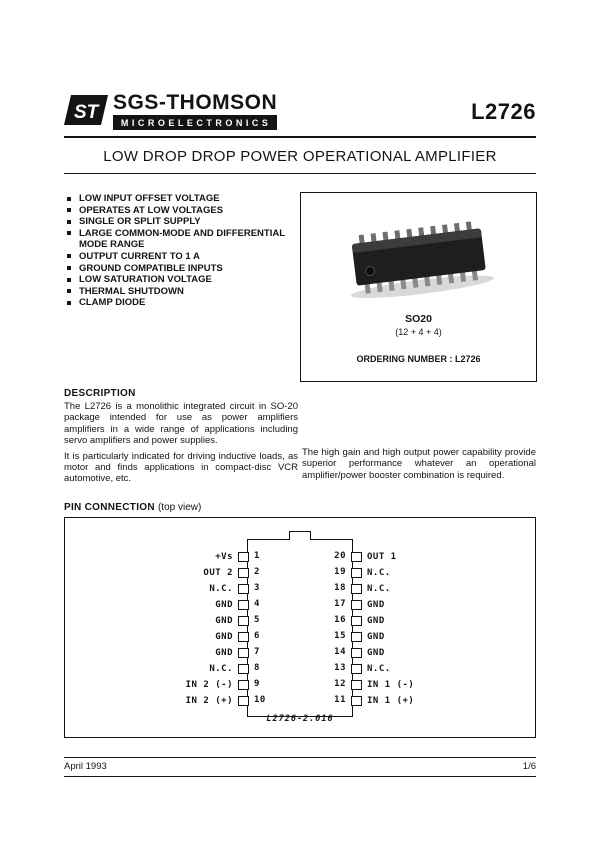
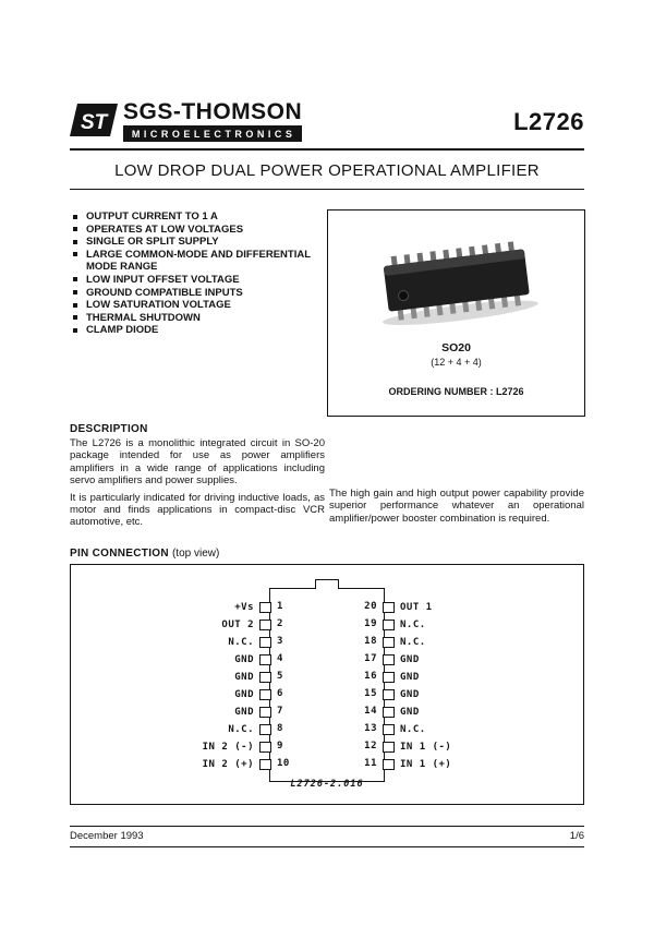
  ST
  SGS-THOMSON
  MICROELECTRONICS
  L2726
- LOW DROP DROP POWER OPERATIONAL AMPLIFIER
+ LOW DROP DUAL POWER OPERATIONAL AMPLIFIER
- LOW INPUT OFFSET VOLTAGE
+ OUTPUT CURRENT TO 1 A
  OPERATES AT LOW VOLTAGES
  SINGLE OR SPLIT SUPPLY
  LARGE COMMON-MODE AND DIFFERENTIAL MODE RANGE
- OUTPUT CURRENT TO 1 A
+ LOW INPUT OFFSET VOLTAGE
  GROUND COMPATIBLE INPUTS
  LOW SATURATION VOLTAGE
  THERMAL SHUTDOWN
  CLAMP DIODE
  SO20
  (12 + 4 + 4)
  ORDERING NUMBER : L2726
  DESCRIPTION
  The L2726 is a monolithic integrated circuit in SO-20 package intended for use as power amplifiers amplifiers in a wide range of applications including servo amplifiers and power supplies.
  It is particularly indicated for driving inductive loads, as motor and finds applications in compact-disc VCR automotive, etc.
  The high gain and high output power capability provide superior performance whatever an operational amplifier/power booster combination is required.
  PIN CONNECTION (top view)
  +Vs
  OUT 2
  N.C.
  GND
  GND
  GND
  GND
  N.C.
  IN 2 (-)
  IN 2 (+)
  1
  2
  3
  4
  5
  6
  7
  8
  9
  10
  20
  19
  18
  17
  16
  15
  14
  13
  12
  11
  OUT 1
  N.C.
  N.C.
  GND
  GND
  GND
  GND
  N.C.
  IN 1 (-)
  IN 1 (+)
  L2726-2.016
- April 1993
+ December 1993
  1/6
